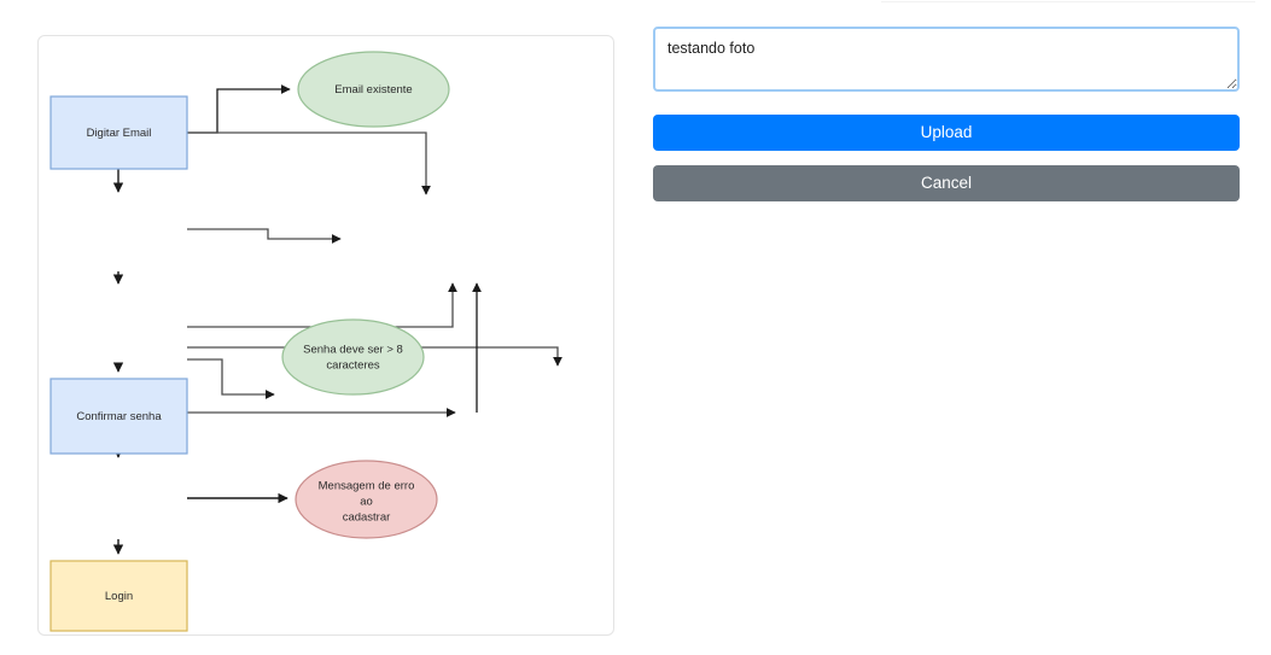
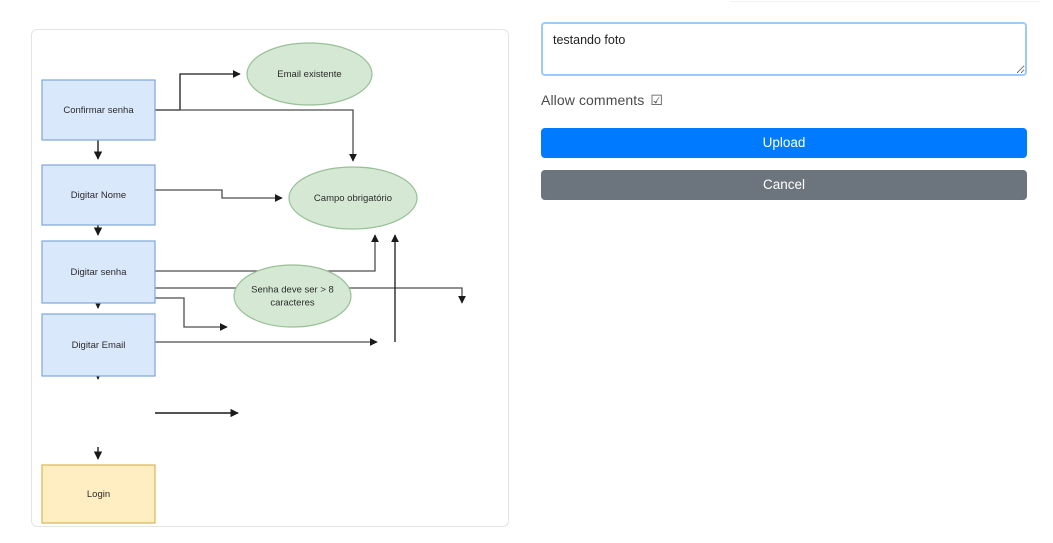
- Digitar Email
+ Confirmar senha
  Email existente
+ Digitar Nome
+ Campo obrigatório
+ Digitar senha
  Senha deve ser > 8
  caracteres
- Confirmar senha
+ Digitar Email
- Mensagem de erro
- ao
- cadastrar
  Login
  testando foto
+ Allow comments
+ ☑
  Upload
  Cancel
